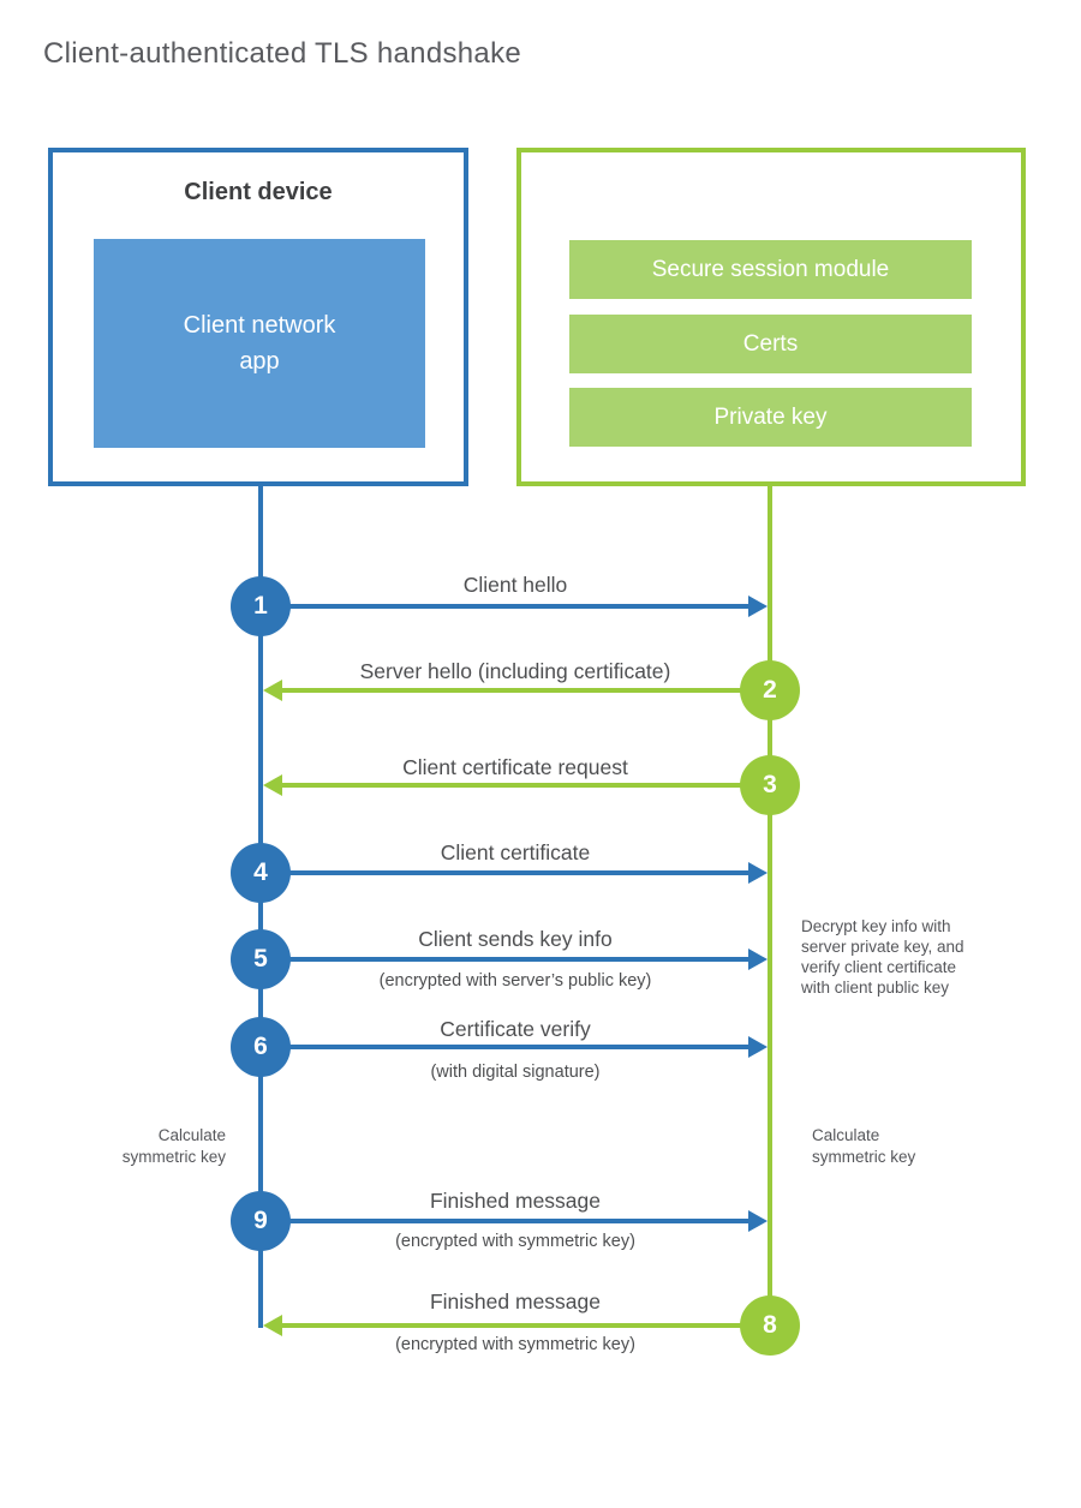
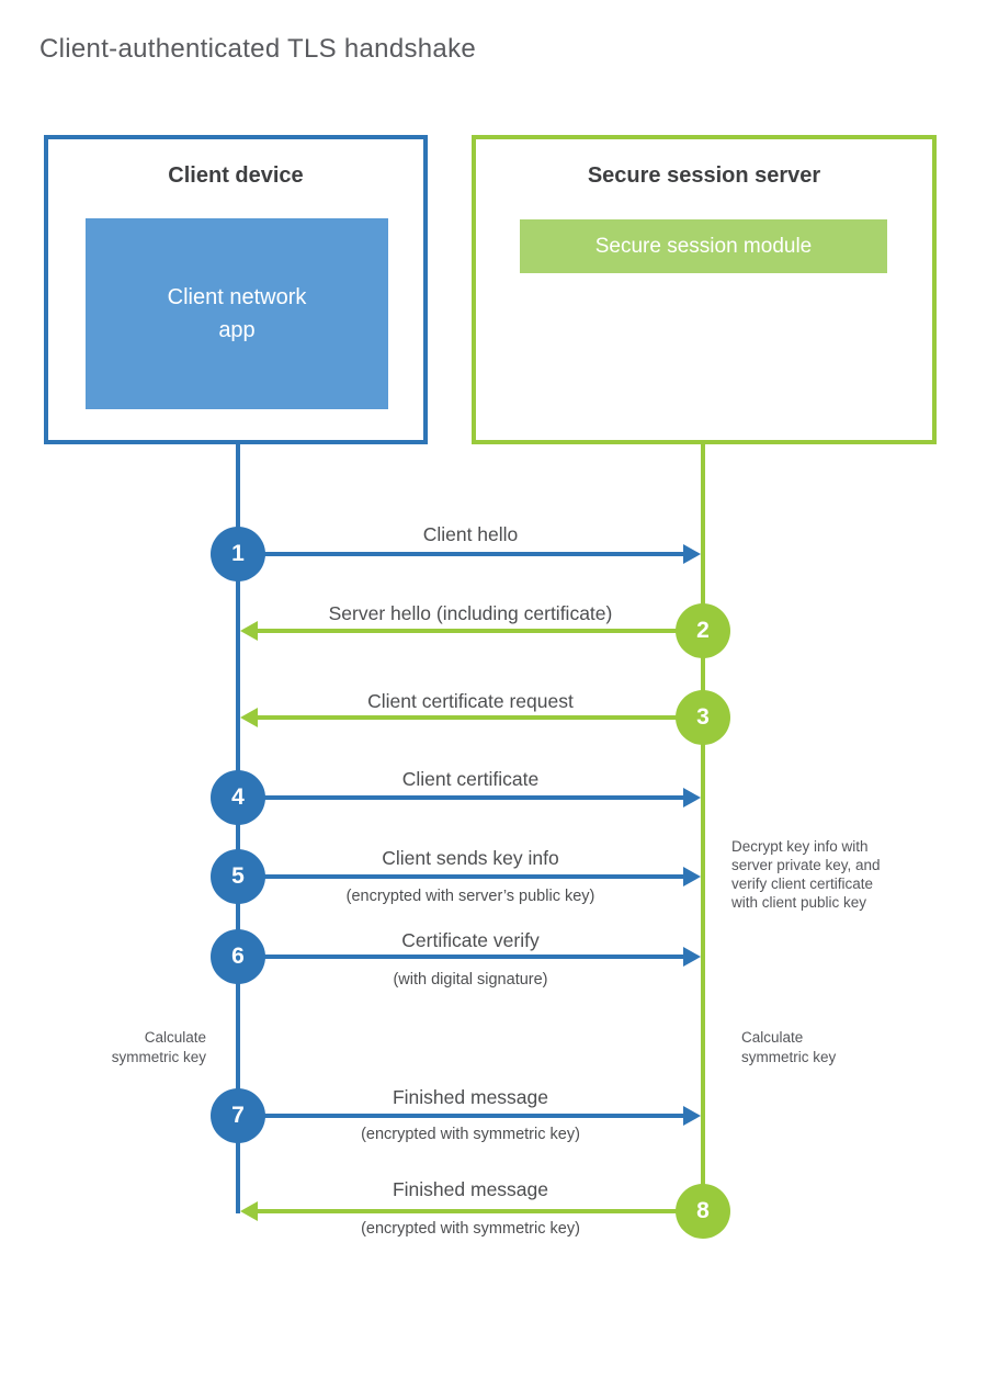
  Client-authenticated TLS handshake
  Client device
  Client network
  app
+ Secure session server
  Secure session module
- Certs
- Private key
  Client hello
  1
  Server hello (including certificate)
  2
  Client certificate request
  3
  Client certificate
  4
  Client sends key info
  (encrypted with server’s public key)
  5
  Certificate verify
  (with digital signature)
  6
  Finished message
  (encrypted with symmetric key)
- 9
+ 7
  Finished message
  (encrypted with symmetric key)
  8
  Calculate
  symmetric key
  Calculate
  symmetric key
  Decrypt key info with
  server private key, and
  verify client certificate
  with client public key
